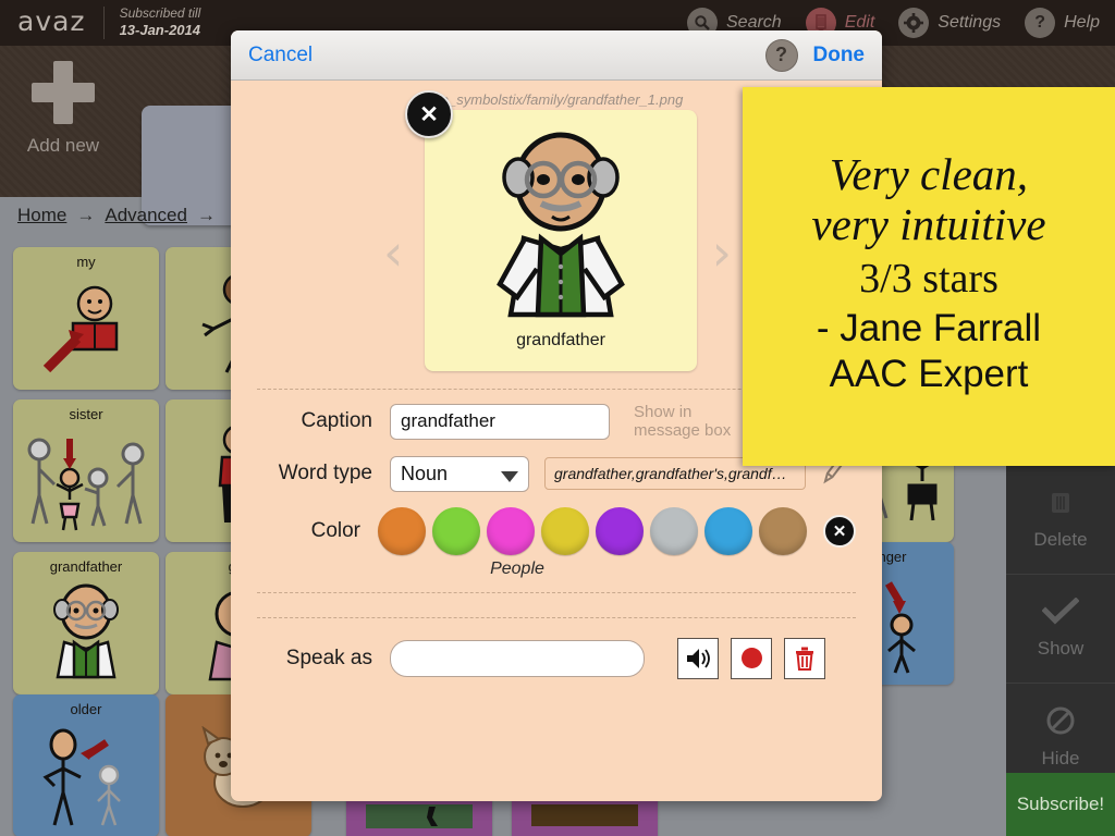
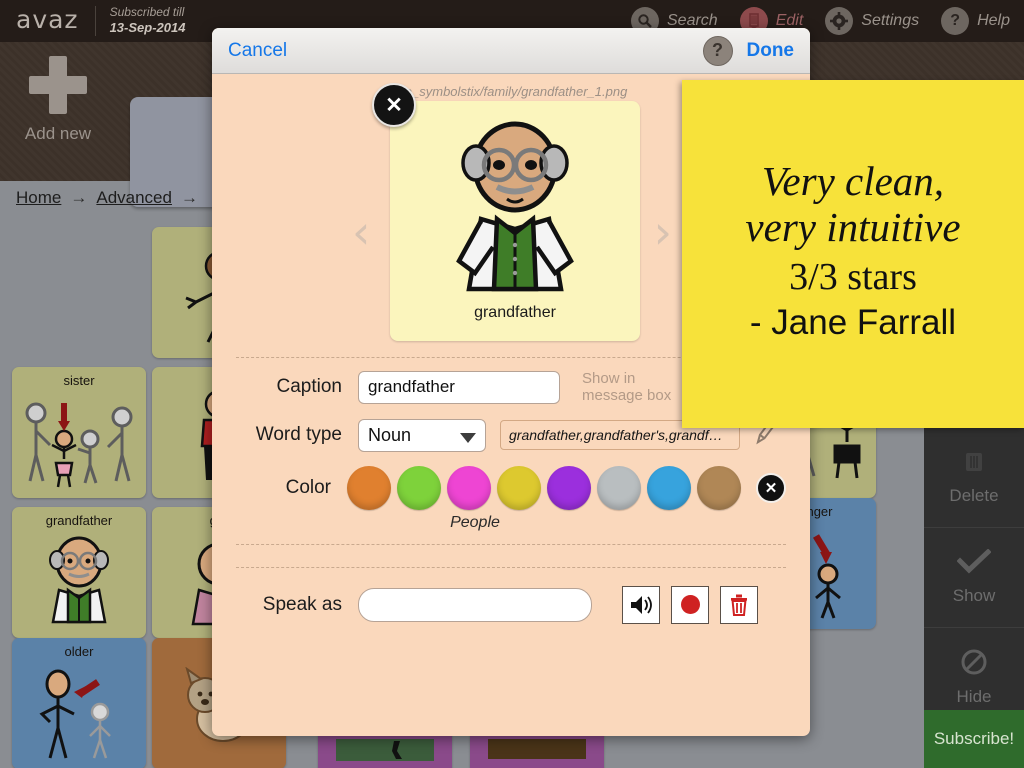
  avaz
  Subscribed till
- 13-Jan-2014
+ 13-Sep-2014
  Search
  Edit
  Settings
  ?
  Help
  Add new
  Home
  →
  Advanced
  →
- my
  sister
  grandfather
  older
  Delete
  Show
  Hide
  Subscribe!
  Cancel
  ?
  Done
  _symbolstix/family/grandfather_1.png
  ‹
  ›
  ✕
  grandfather
  Caption
  grandfather
  Show in
  message box
  Word type
  Noun
  grandfather,grandfather's,grandf…
  Color
  ✕
  People
  Speak as
  Very clean,
  very intuitive
  3/3 stars
  - Jane Farrall
- AAC Expert
